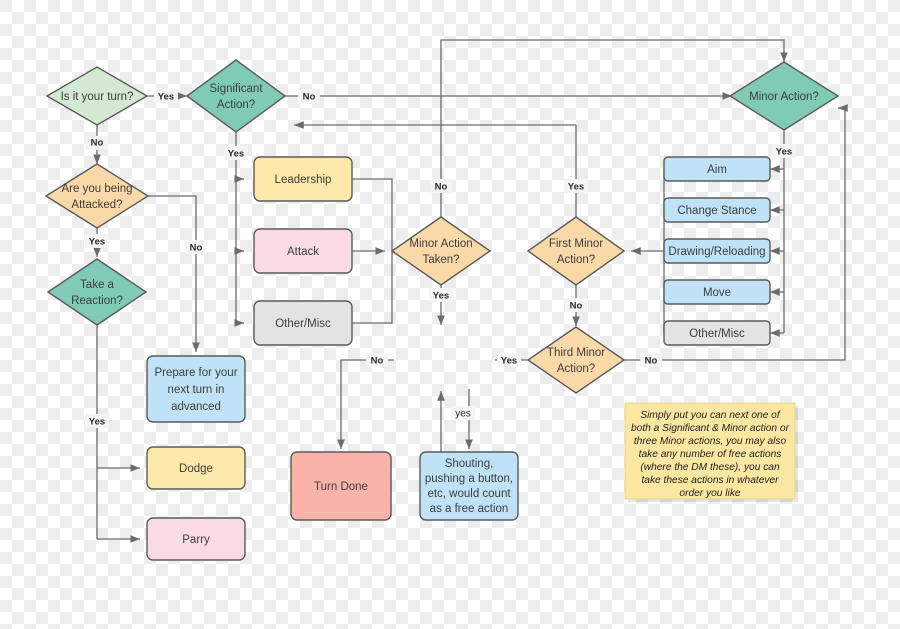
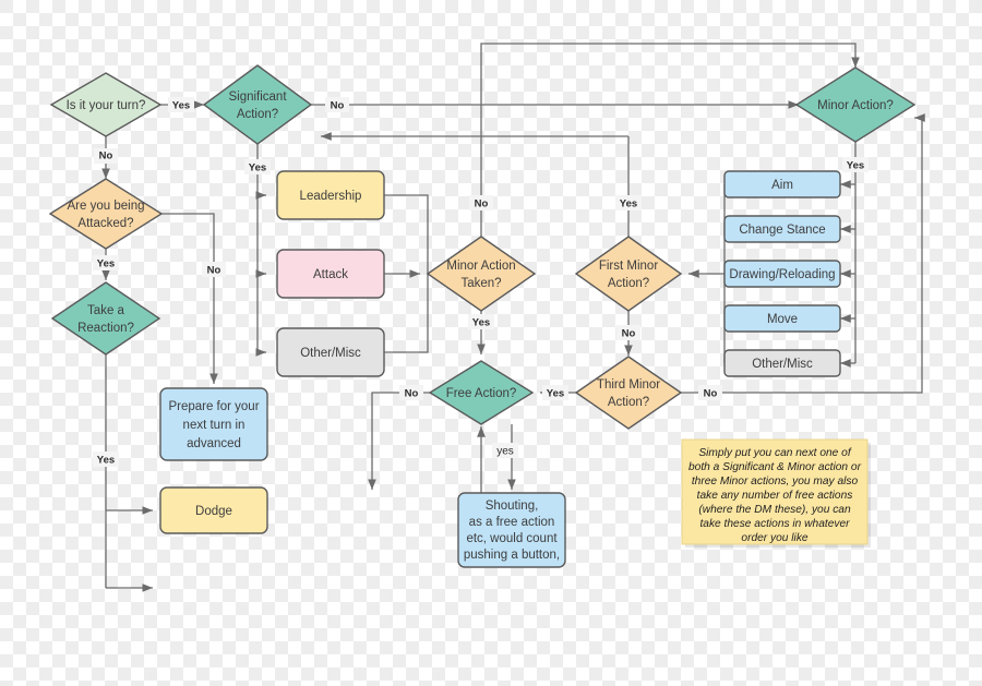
  Is it your turn?
  Significant
  Action?
  Minor Action?
  Are you being
  Attacked?
  Take a
  Reaction?
  Leadership
  Attack
  Other/Misc
  Minor Action
  Taken?
  First Minor
  Action?
  Third Minor
  Action?
+ Free Action?
  Aim
  Change Stance
  Drawing/Reloading
  Move
  Other/Misc
  Prepare for your
  next turn in
  advanced
  Dodge
- Parry
- Turn Done
  Shouting,
- pushing a button,
+ as a free action
  etc, would count
- as a free action
+ pushing a button,
  Yes
  No
  No
  Yes
  No
  Yes
  Yes
  No
  Yes
  Yes
  No
  Yes
  No
  No
  yes
  Yes
  Simply put you can next one of
  both a Significant & Minor action or
  three Minor actions, you may also
  take any number of free actions
  (where the DM these), you can
  take these actions in whatever
  order you like
